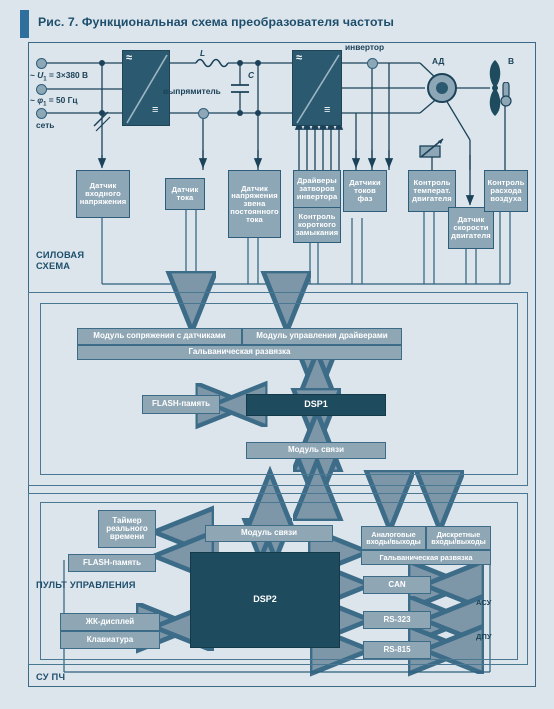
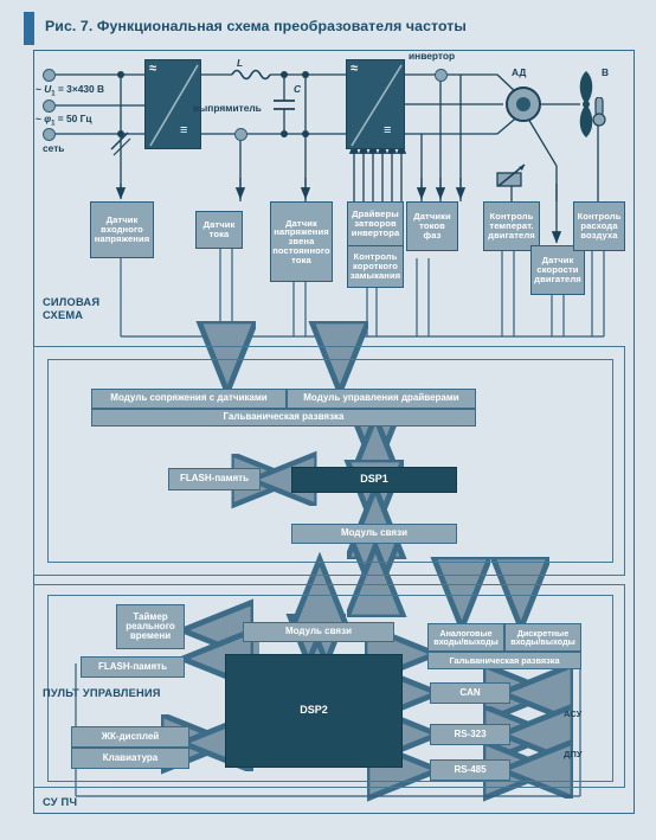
  Рис. 7. Функциональная схема преобразователя частоты
- ~ U = 3×380 В
+ ~ U = 3×430 В
  ~ φ = 50 Гц
  сеть
  ≈
  ≡
  выпрямитель
  ≈
  ≡
  инвертор
  L
  C
  АД
  В
  Датчик
  входного
  напряжения
  Датчик
  тока
  Датчик
  напряжения
  звена
  постоянного
  тока
  Драйверы
  затворов
  инвертора
  Контроль
  короткого
  замыкания
  Датчики
  токов
  фаз
  Контроль
  температ.
  двигателя
  Датчик
  скорости
  двигателя
  Контроль
  расхода
  воздуха
  СИЛОВАЯ
  СХЕМА
  Модуль сопряжения с датчиками
  Модуль управления драйверами
  Гальваническая развязка
  FLASH-память
  DSP1
  Модуль связи
  Таймер
  реального
  времени
  FLASH-память
  Модуль связи
  Аналоговые
  входы/выходы
  Дискретные
  входы/выходы
  Гальваническая развязка
  CAN
  RS-323
- RS-815
+ RS-485
  DSP2
  ЖК-дисплей
  Клавиатура
  ПУЛЬТ УПРАВЛЕНИЯ
  АСУ
  ДПУ
  СУ ПЧ
